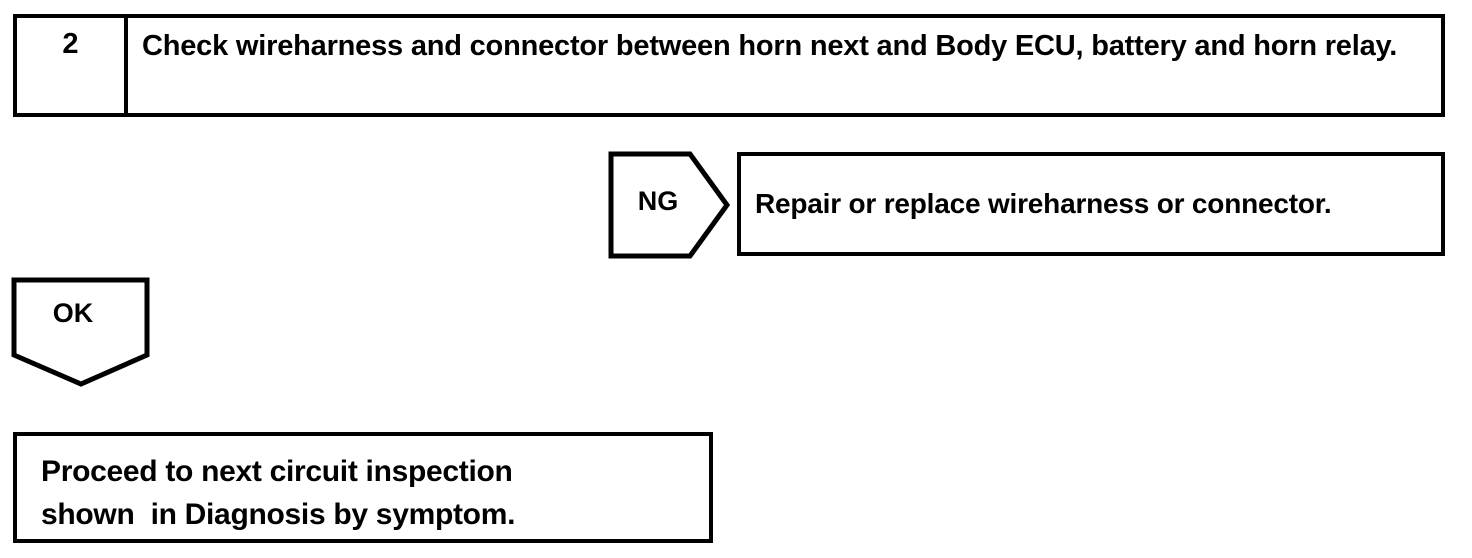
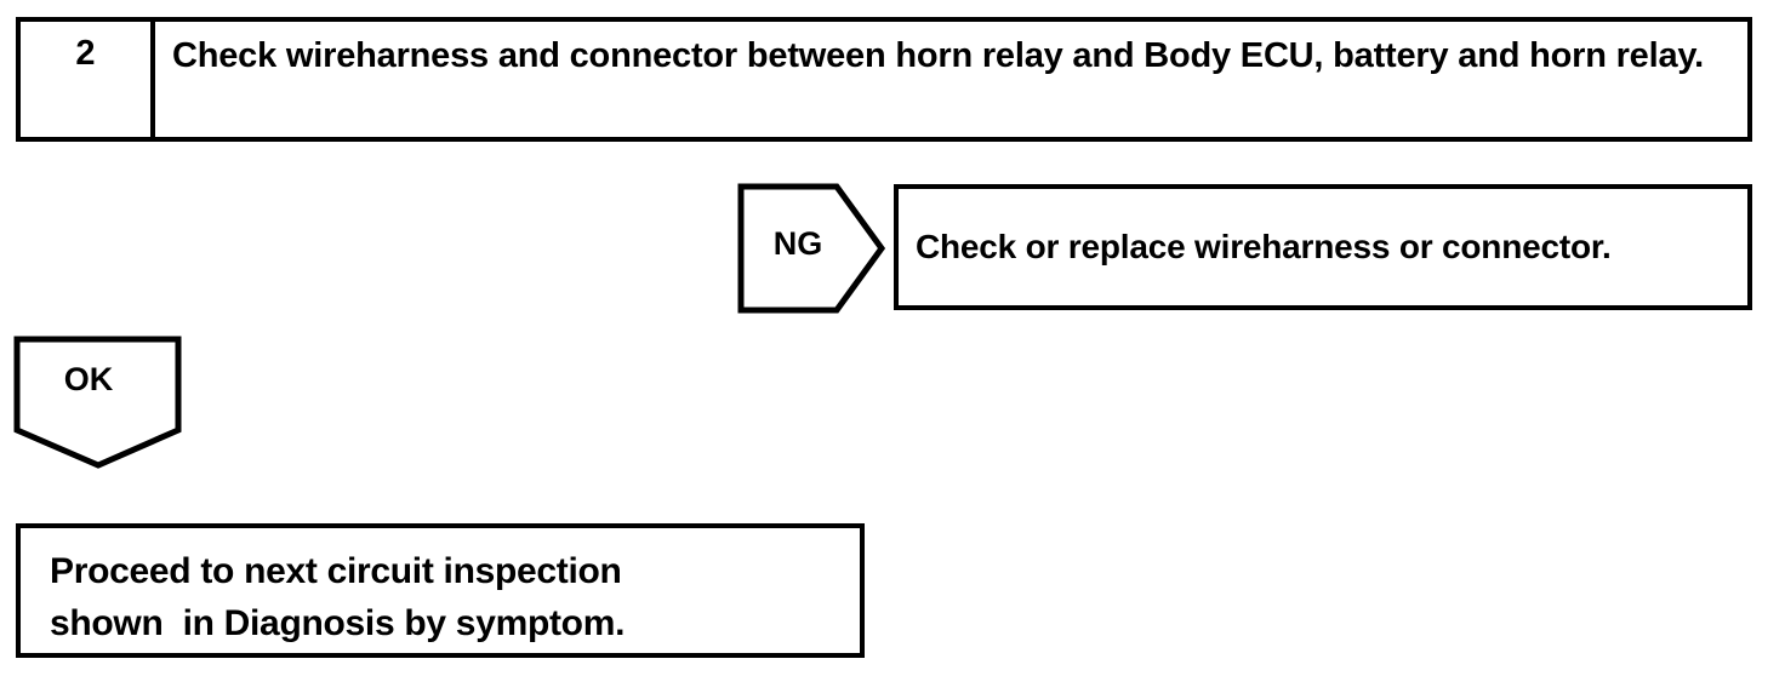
  2
- Check wireharness and connector between horn next and Body ECU, battery and horn relay.
+ Check wireharness and connector between horn relay and Body ECU, battery and horn relay.
  NG
- Repair or replace wireharness or connector.
+ Check or replace wireharness or connector.
  OK
  Proceed to next circuit inspection
  shown in Diagnosis by symptom.
